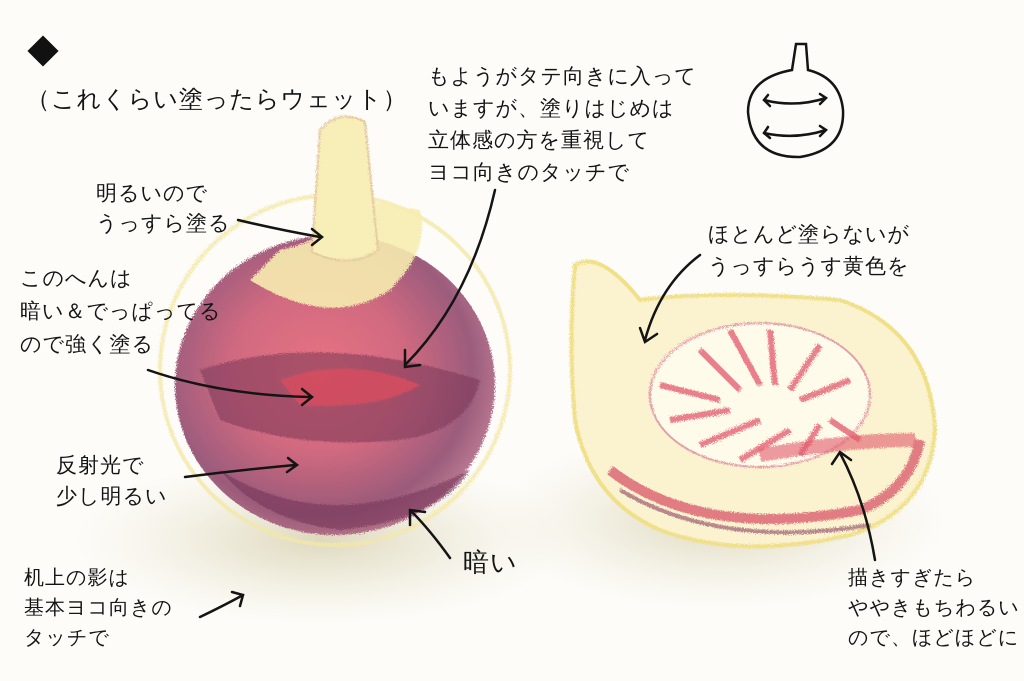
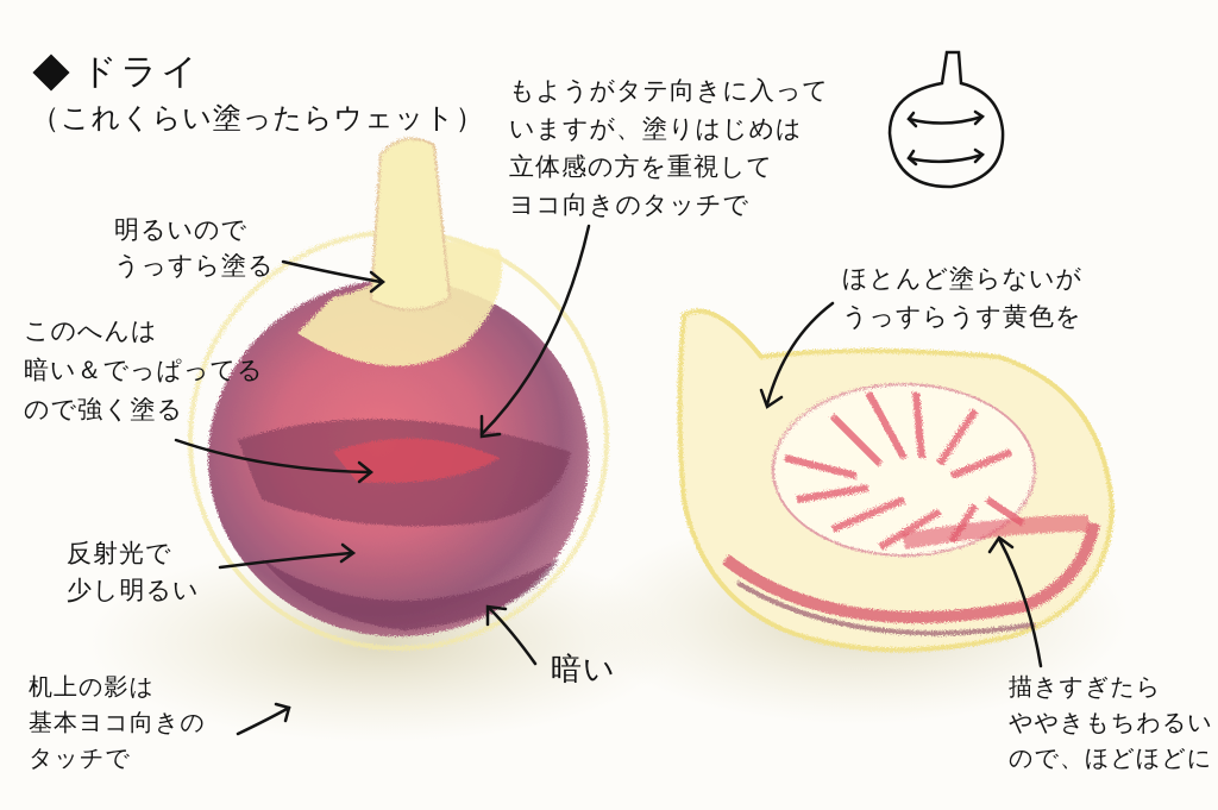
+ ドライ
  （これくらい塗ったらウェット）
  もようがタテ向きに入って
  いますが、塗りはじめは
  立体感の方を重視して
  ヨコ向きのタッチで
  明るいので
  うっすら塗る
  このへんは
  暗い＆でっぱってる
  ので強く塗る
  反射光で
  少し明るい
  暗い
  机上の影は
  基本ヨコ向きの
  タッチで
  ほとんど塗らないが
  うっすらうす黄色を
  描きすぎたら
  ややきもちわるい
  ので、ほどほどに
